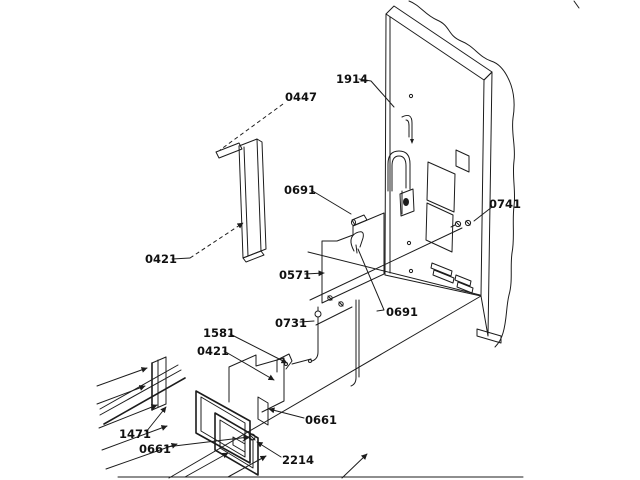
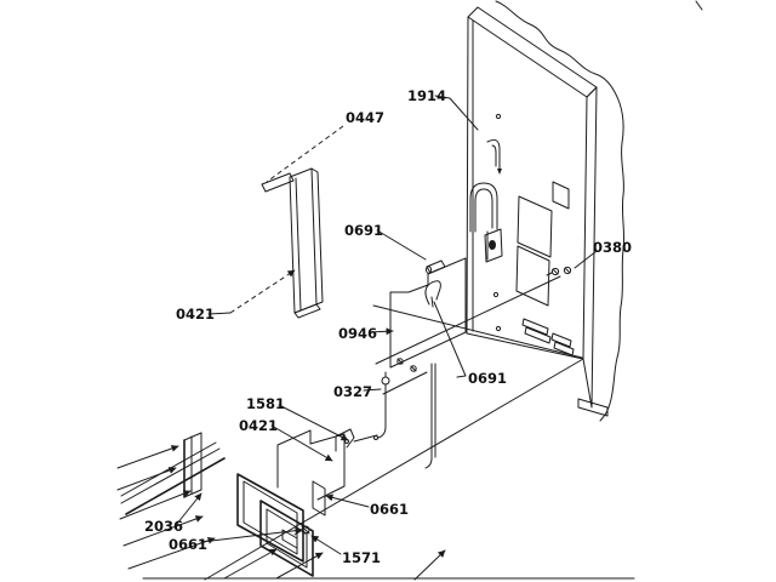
  1914
  0447
  0691
- 0741
+ 0380
  0421
- 0571
+ 0946
  0691
- 0731
+ 0327
  1581
  0421
  0661
- 1471
+ 2036
  0661
- 2214
+ 1571
